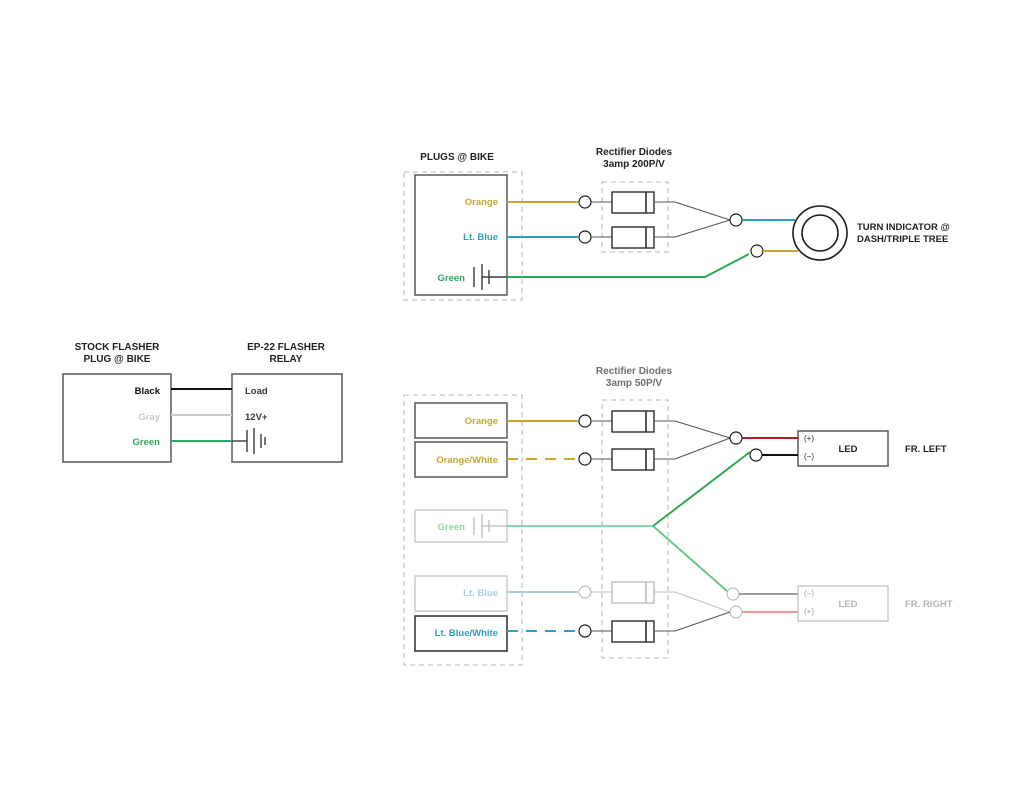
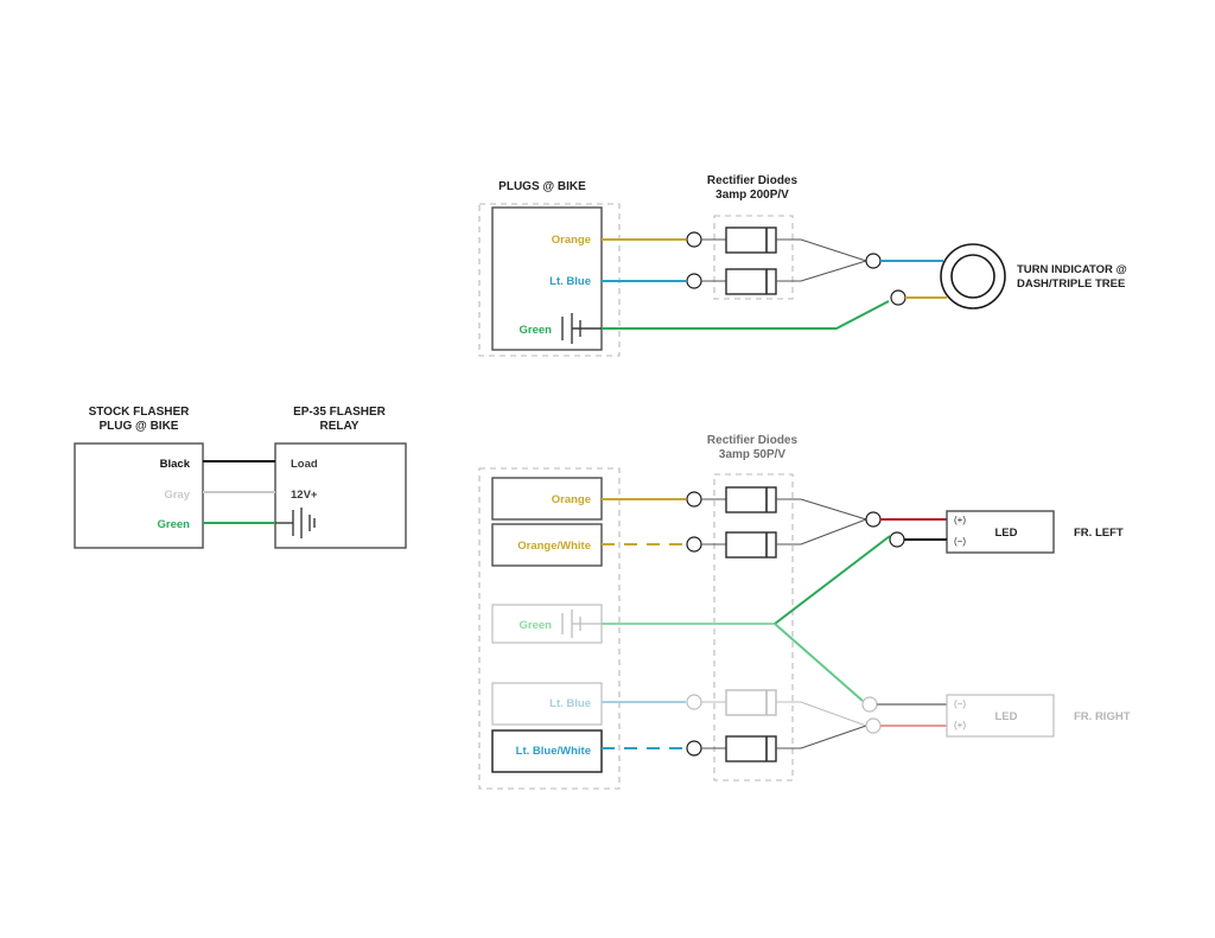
  STOCK FLASHER
  PLUG @ BIKE
  Black
  Gray
  Green
- EP-22 FLASHER
+ EP-35 FLASHER
  RELAY
  Load
  12V+
  PLUGS @ BIKE
  Orange
  Lt. Blue
  Green
  Rectifier Diodes
  3amp 200P/V
  TURN INDICATOR @
  DASH/TRIPLE TREE
  Rectifier Diodes
  3amp 50P/V
  Orange
  Orange/White
  (+)
  (−)
  LED
  FR. LEFT
  Green
  Lt. Blue
  Lt. Blue/White
  (−)
  (+)
  LED
  FR. RIGHT
